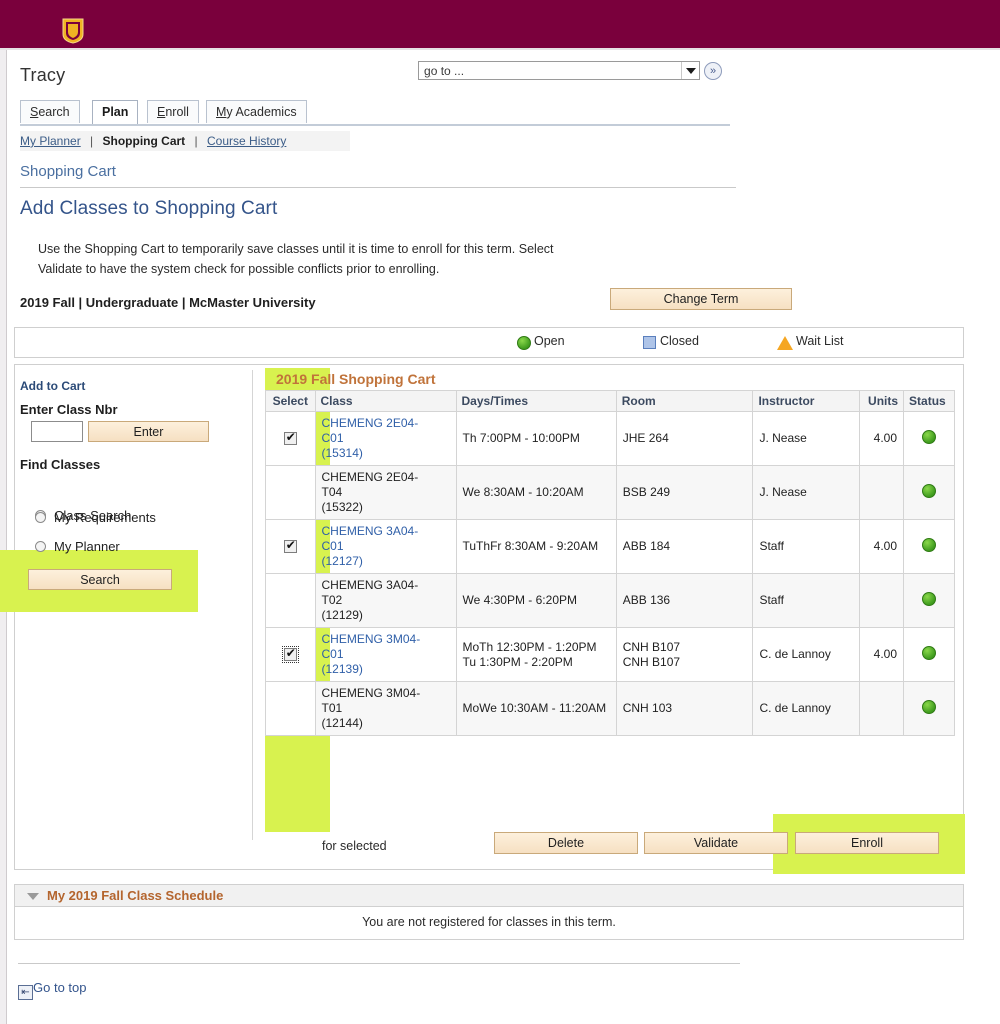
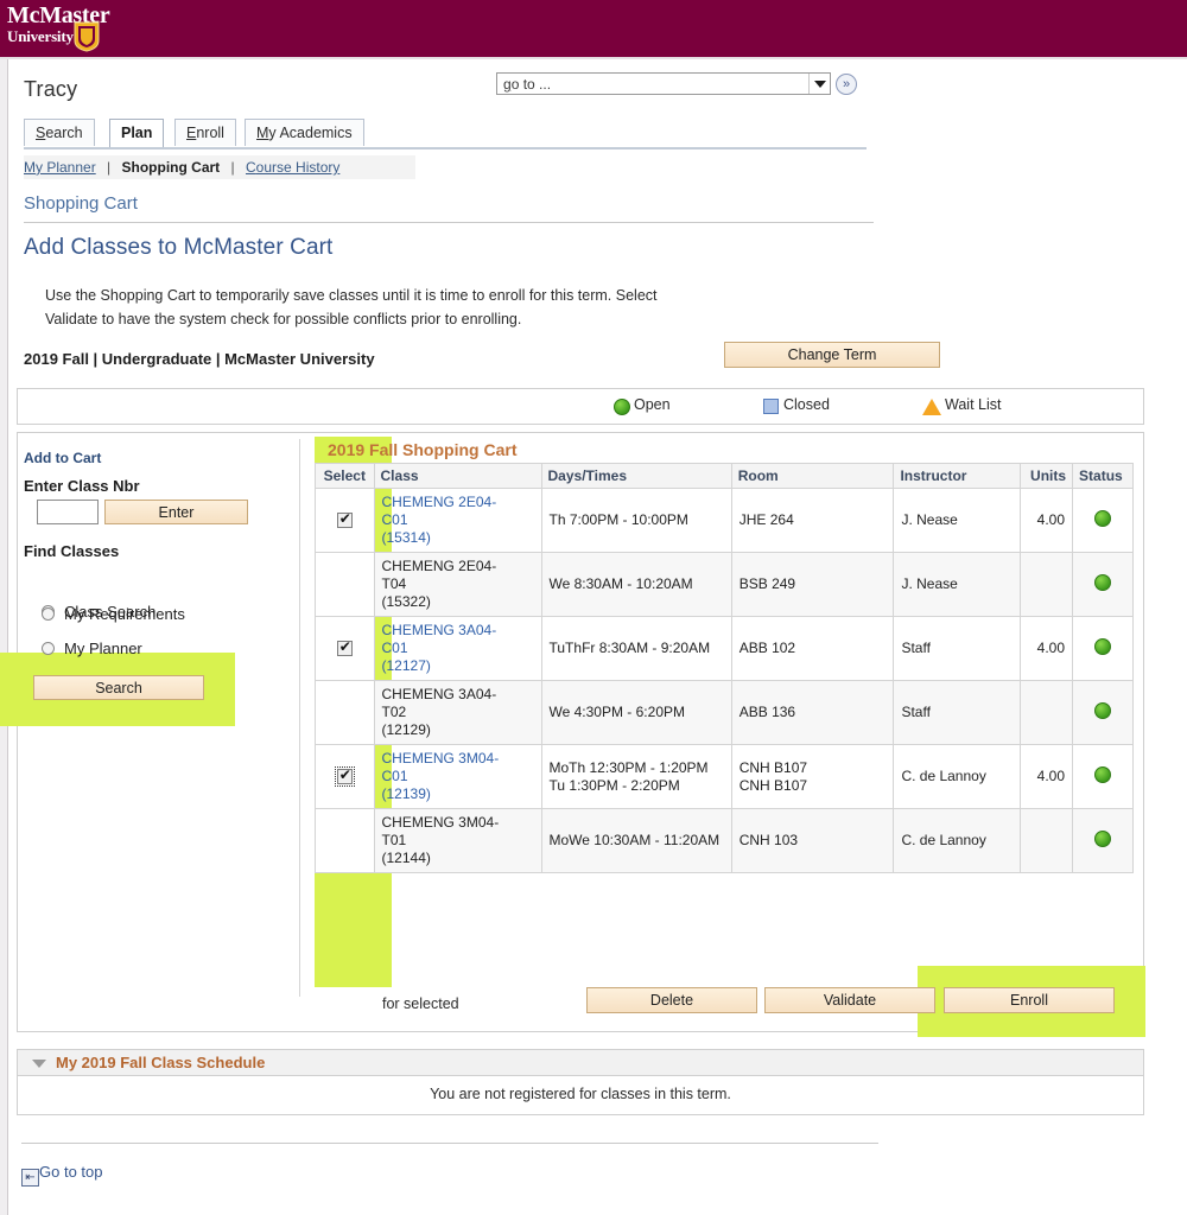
+ McMaster
+ University
  Tracy
  go to ...
  »
  Search
  Plan
  Enroll
  My Academics
  My Planner | Shopping Cart | Course History
  Shopping Cart
- Add Classes to Shopping Cart
+ Add Classes to McMaster Cart
  Use the Shopping Cart to temporarily save classes until it is time to enroll for this term. Select
  Validate to have the system check for possible conflicts prior to enrolling.
  2019 Fall | Undergraduate | McMaster University
  Change Term
  Open
  Closed
  Wait List
  Add to Cart
  Enter Class Nbr
  Enter
  Find Classes
  Class Search
  My Requirements
  My Planner
  Search
  2019 Fall Shopping Cart
  Select	Class	Days/Times	Room	Instructor	Units	Status
  	CHEMENG 2E04-C01(15314)	Th 7:00PM - 10:00PM	JHE 264	J. Nease	4.00
  	CHEMENG 2E04-T04(15322)	We 8:30AM - 10:20AM	BSB 249	J. Nease
- 	CHEMENG 3A04-C01(12127)	TuThFr 8:30AM - 9:20AM	ABB 184	Staff	4.00
+ 	CHEMENG 3A04-C01(12127)	TuThFr 8:30AM - 9:20AM	ABB 102	Staff	4.00
  	CHEMENG 3A04-T02(12129)	We 4:30PM - 6:20PM	ABB 136	Staff
  	CHEMENG 3M04-C01(12139)	MoTh 12:30PM - 1:20PMTu 1:30PM - 2:20PM	CNH B107CNH B107	C. de Lannoy	4.00
  	CHEMENG 3M04-T01(12144)	MoWe 10:30AM - 11:20AM	CNH 103	C. de Lannoy
  for selected
  Delete
  Validate
  Enroll
  My 2019 Fall Class Schedule
  You are not registered for classes in this term.
  ⇤ Go to top
